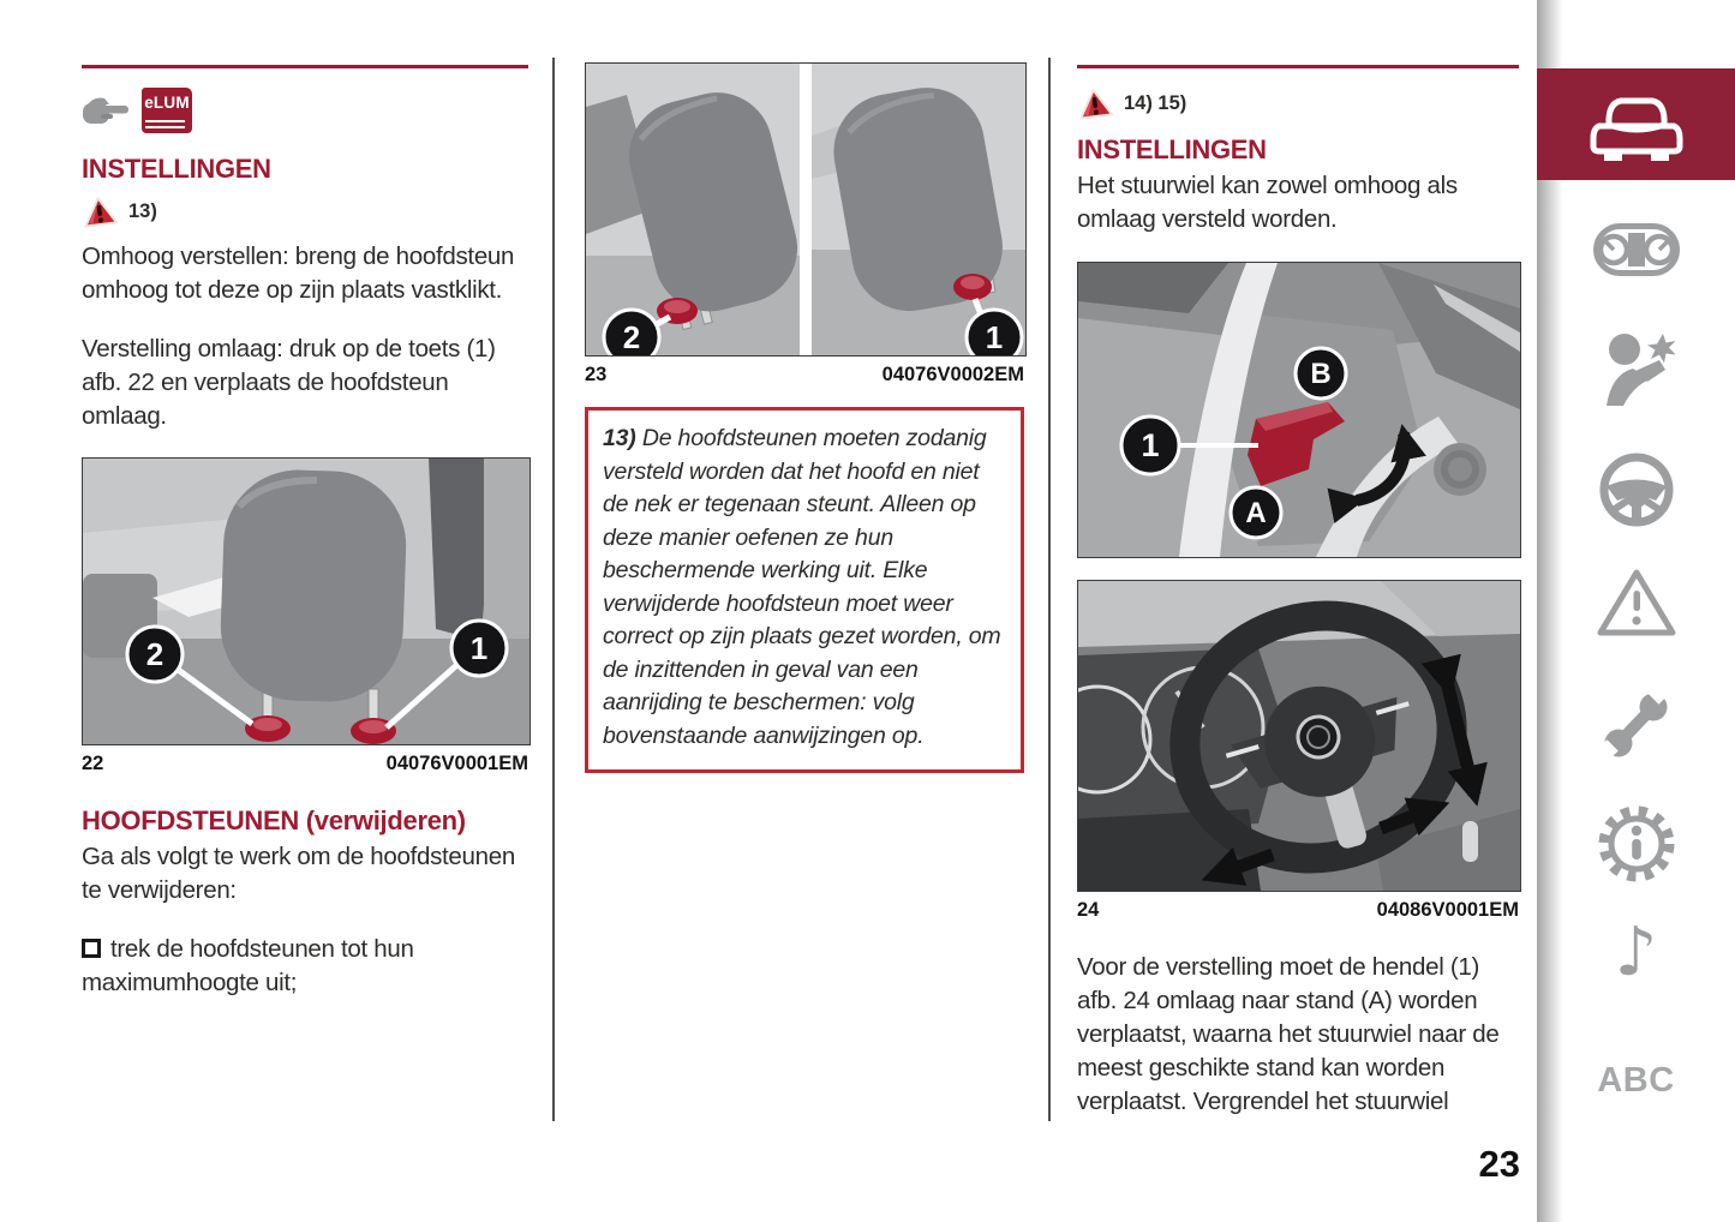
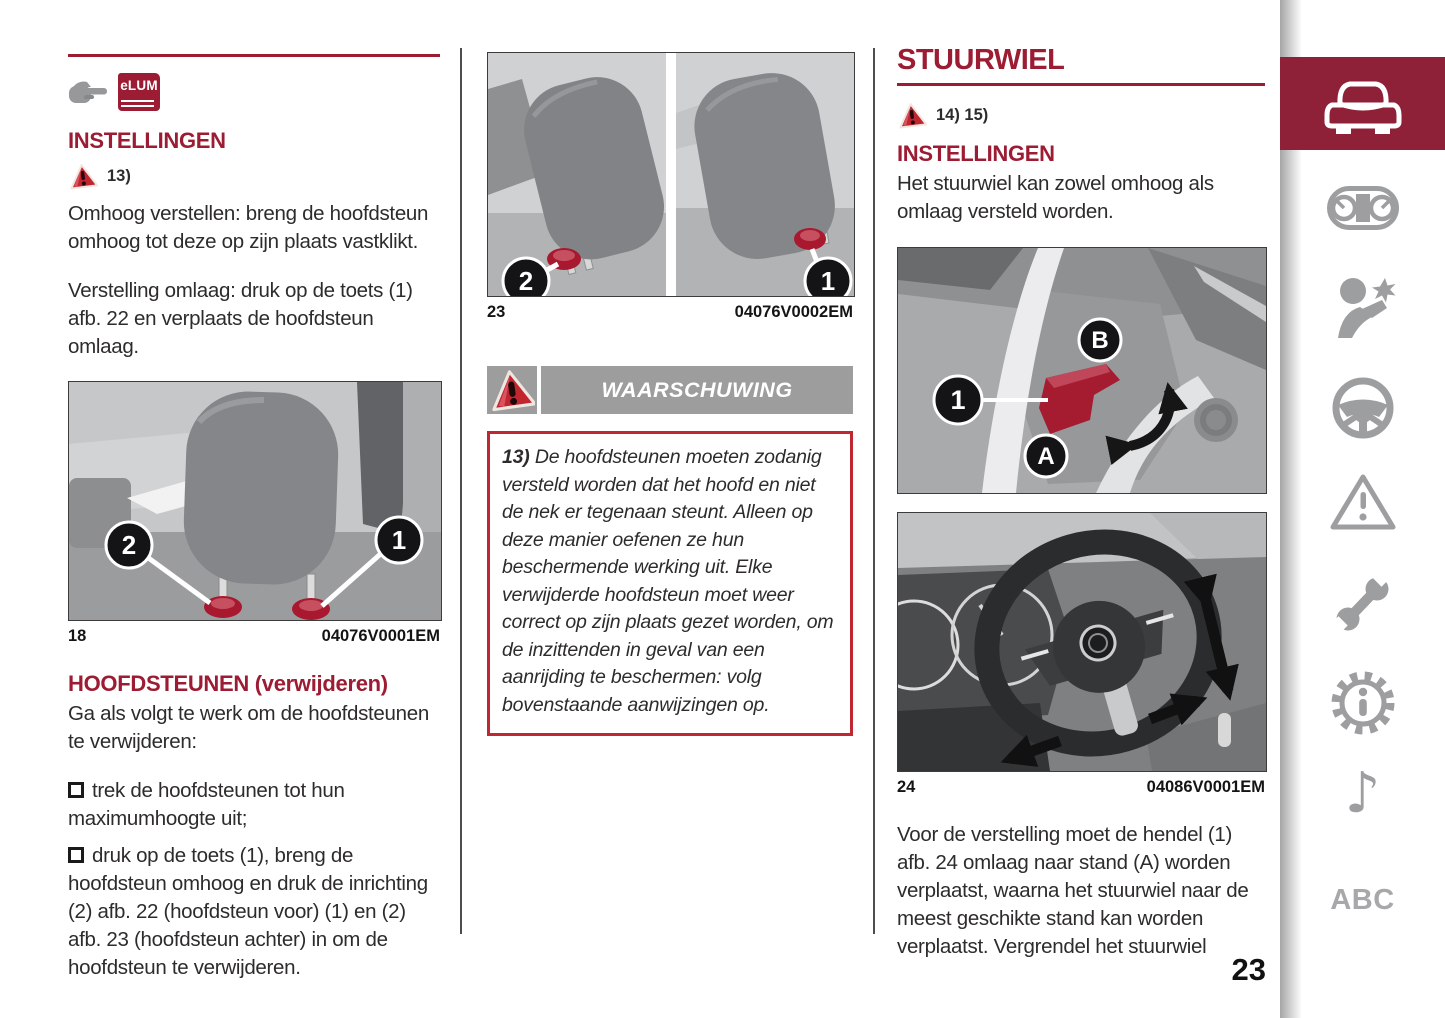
  eLUM
  INSTELLINGEN
  13)
  Omhoog verstellen: breng de hoofdsteun omhoog tot deze op zijn plaats vastklikt.
  Verstelling omlaag: druk op de toets (1) afb. 22 en verplaats de hoofdsteun omlaag.
  2
  1
- 22
+ 18
  04076V0001EM
  HOOFDSTEUNEN (verwijderen)
  Ga als volgt te werk om de hoofdsteunen te verwijderen:
  trek de hoofdsteunen tot hun maximumhoogte uit;
+ druk op de toets (1), breng de hoofdsteun omhoog en druk de inrichting (2) afb. 22 (hoofdsteun voor) (1) en (2) afb. 23 (hoofdsteun achter) in om de hoofdsteun te verwijderen.
  2
  1
  23
  04076V0002EM
+ WAARSCHUWING
  13) De hoofdsteunen moeten zodanig versteld worden dat het hoofd en niet de nek er tegenaan steunt. Alleen op deze manier oefenen ze hun beschermende werking uit. Elke verwijderde hoofdsteun moet weer correct op zijn plaats gezet worden, om de inzittenden in geval van een aanrijding te beschermen: volg bovenstaande aanwijzingen op.
+ STUURWIEL
  14) 15)
  INSTELLINGEN
  Het stuurwiel kan zowel omhoog als omlaag versteld worden.
  1
  B
  A
  24
  04086V0001EM
  Voor de verstelling moet de hendel (1) afb. 24 omlaag naar stand (A) worden verplaatst, waarna het stuurwiel naar de meest geschikte stand kan worden verplaatst. Vergrendel het stuurwiel
  ♪
  ABC
  23
